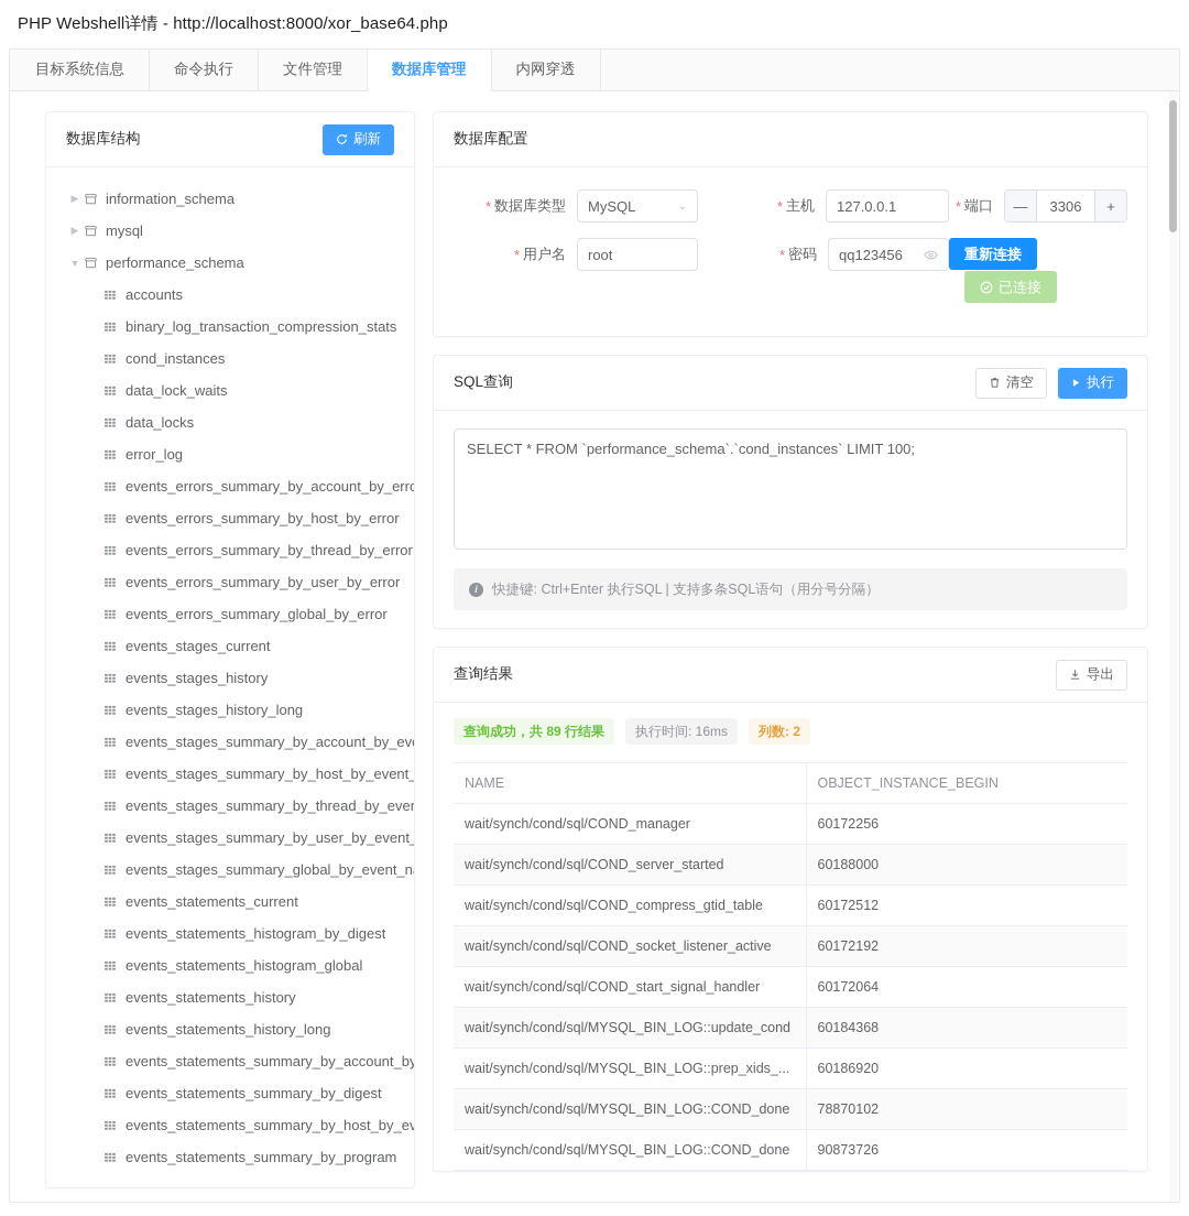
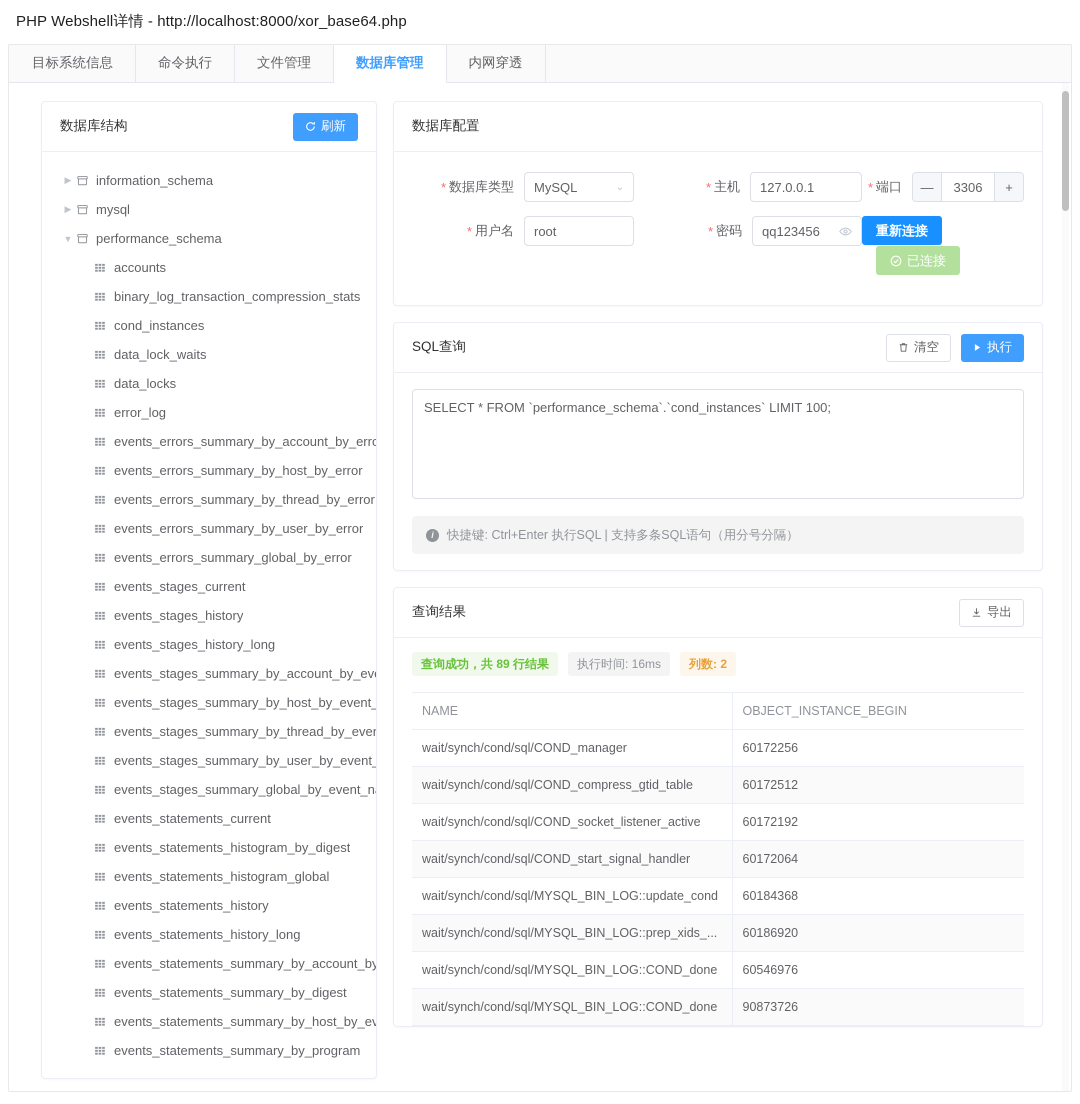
  PHP Webshell详情 - http://localhost:8000/xor_base64.php
  目标系统信息
  命令执行
  文件管理
  数据库管理
  内网穿透
  数据库结构
  刷新
  ▶
  information_schema
  ▶
  mysql
  ▼
  performance_schema
  accounts
  binary_log_transaction_compression_stats
  cond_instances
  data_lock_waits
  data_locks
  error_log
  events_errors_summary_by_account_by_erro
  events_errors_summary_by_host_by_error
  events_errors_summary_by_thread_by_error
  events_errors_summary_by_user_by_error
  events_errors_summary_global_by_error
  events_stages_current
  events_stages_history
  events_stages_history_long
  events_stages_summary_by_account_by_ev
  events_stages_summary_by_host_by_event_
  events_stages_summary_by_thread_by_eve
  events_stages_summary_by_user_by_event_
  events_stages_summary_global_by_event_n
  events_statements_current
  events_statements_histogram_by_digest
  events_statements_histogram_global
  events_statements_history
  events_statements_history_long
  events_statements_summary_by_account_by
  events_statements_summary_by_digest
  events_statements_summary_by_host_by_ev
  events_statements_summary_by_program
  数据库配置
  *
  数据库类型
  MySQL
  ⌄
  *
  主机
  127.0.0.1
  *
  端口
  —
  3306
  +
  *
  用户名
  root
  *
  密码
  qq123456
  重新连接
  已连接
  SQL查询
  清空
  执行
  SELECT * FROM `performance_schema`.`cond_instances` LIMIT 100;
  i
  快捷键: Ctrl+Enter 执行SQL | 支持多条SQL语句（用分号分隔）
  查询结果
  导出
  查询成功，共 89 行结果
  执行时间: 16ms
  列数: 2
  NAME	OBJECT_INSTANCE_BEGIN
  wait/synch/cond/sql/COND_manager	60172256
- wait/synch/cond/sql/COND_server_started	60188000
  wait/synch/cond/sql/COND_compress_gtid_table	60172512
  wait/synch/cond/sql/COND_socket_listener_active	60172192
  wait/synch/cond/sql/COND_start_signal_handler	60172064
  wait/synch/cond/sql/MYSQL_BIN_LOG::update_cond	60184368
  wait/synch/cond/sql/MYSQL_BIN_LOG::prep_xids_...	60186920
- wait/synch/cond/sql/MYSQL_BIN_LOG::COND_done	78870102
+ wait/synch/cond/sql/MYSQL_BIN_LOG::COND_done	60546976
  wait/synch/cond/sql/MYSQL_BIN_LOG::COND_done	90873726
